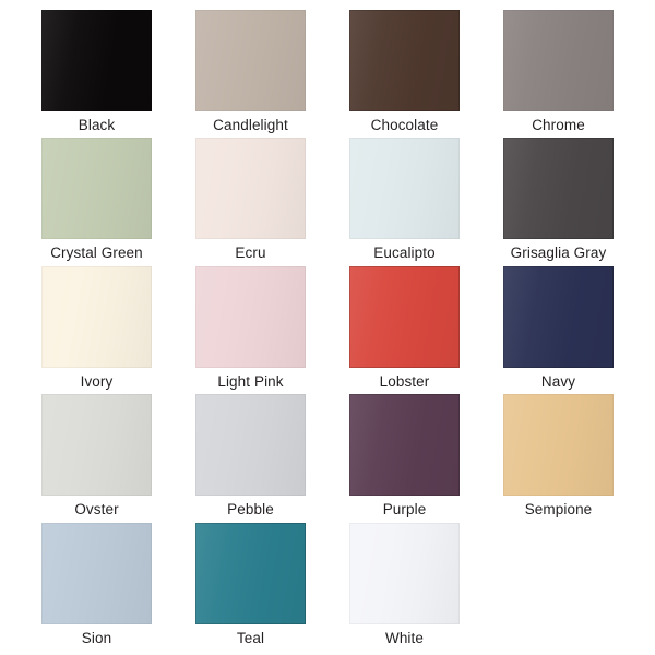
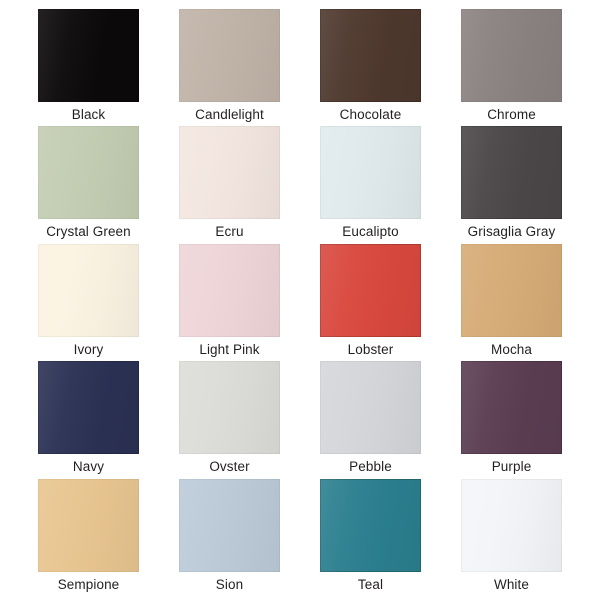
  Black
  Candlelight
  Chocolate
  Chrome
  Crystal Green
  Ecru
  Eucalipto
  Grisaglia Gray
  Ivory
  Light Pink
  Lobster
+ Mocha
  Navy
  Ovster
  Pebble
  Purple
  Sempione
  Sion
  Teal
  White
